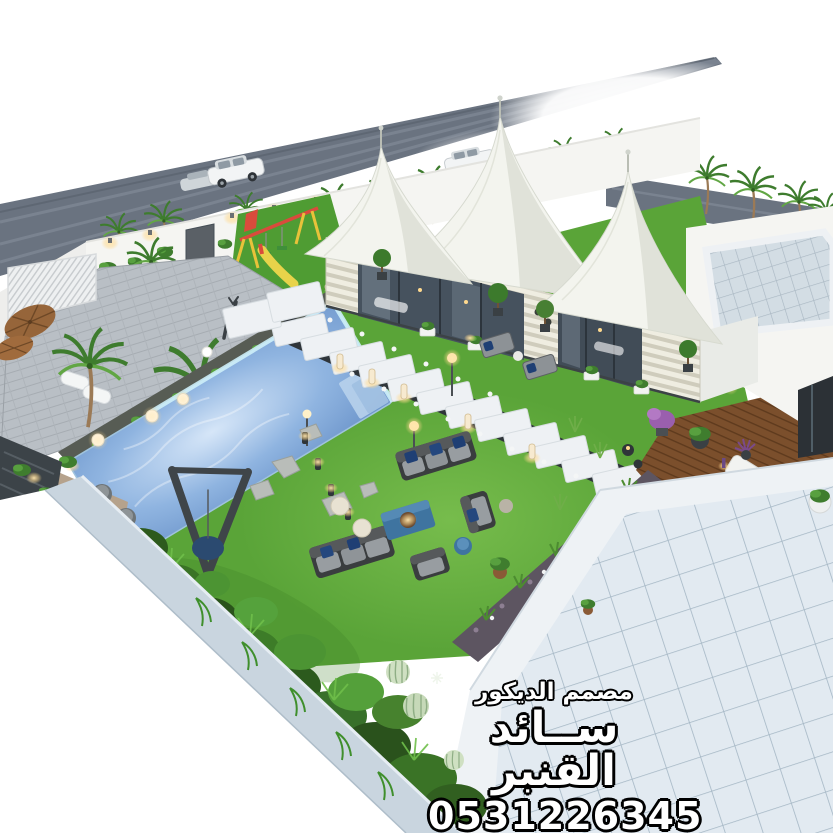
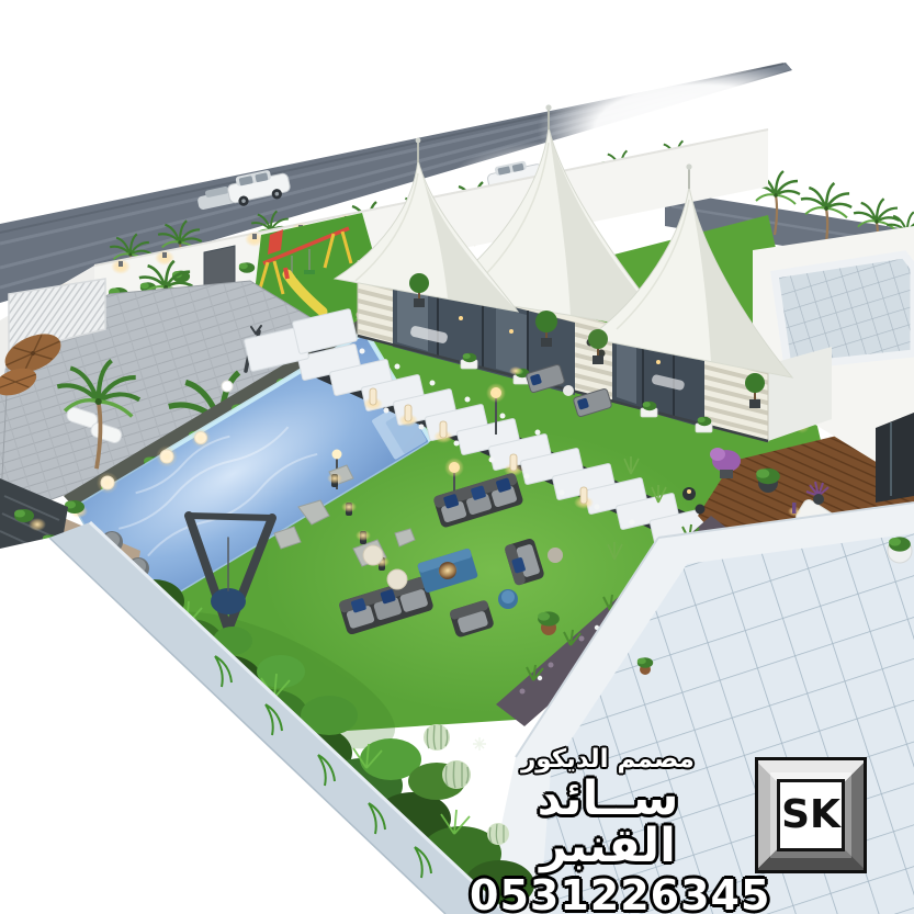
  مصمم الديكور
  ســائد القنبر
  0531226345
+ SK
